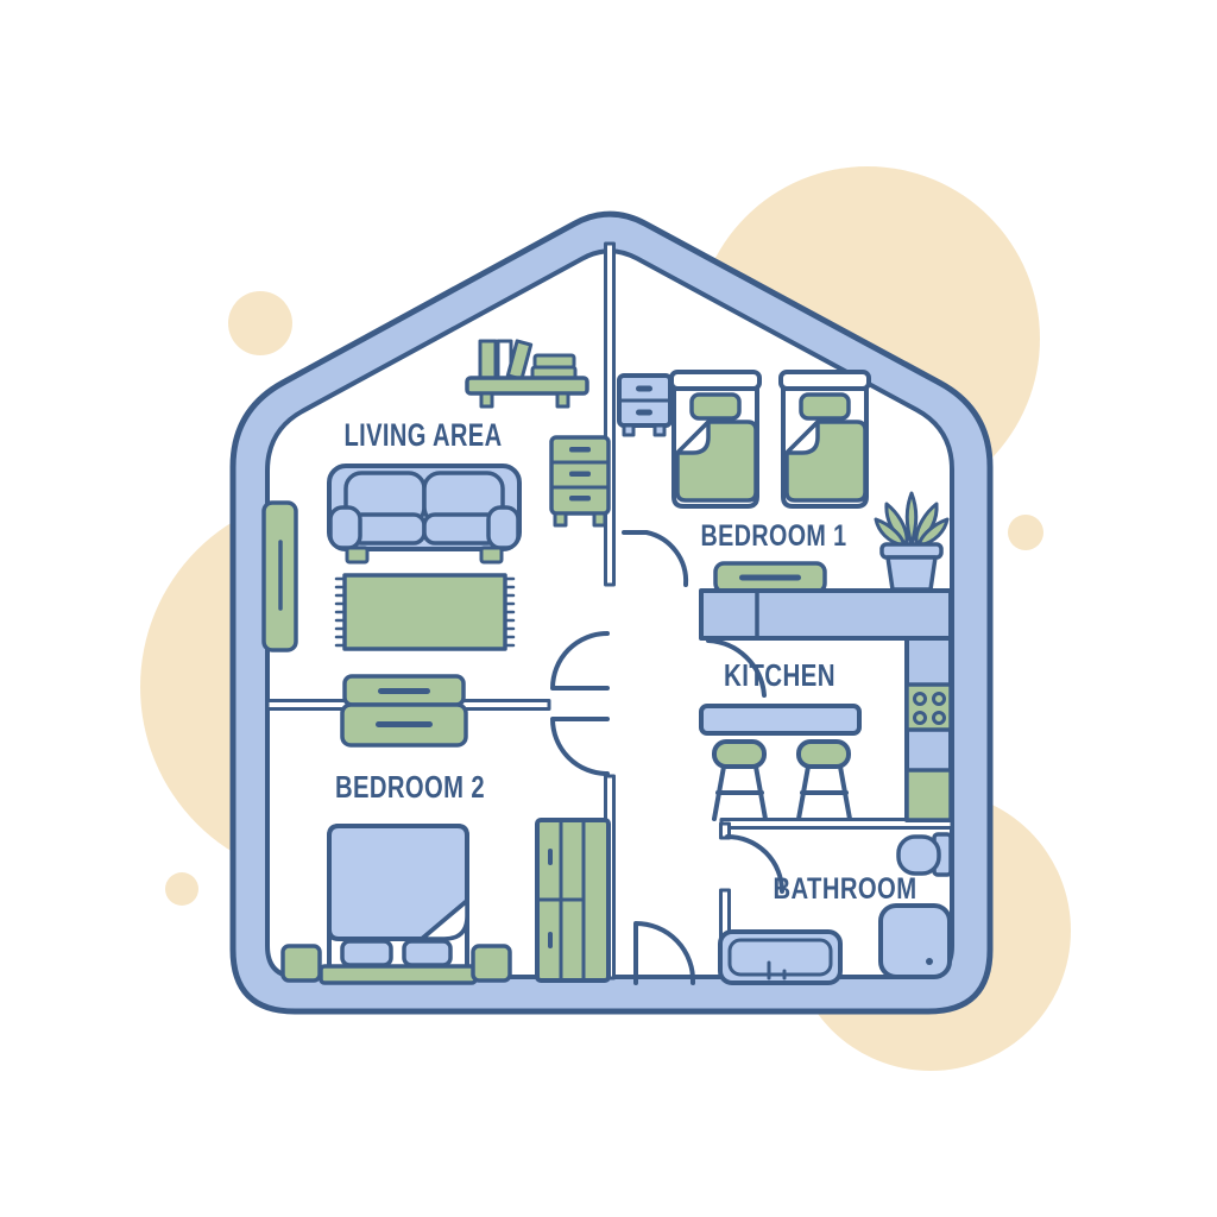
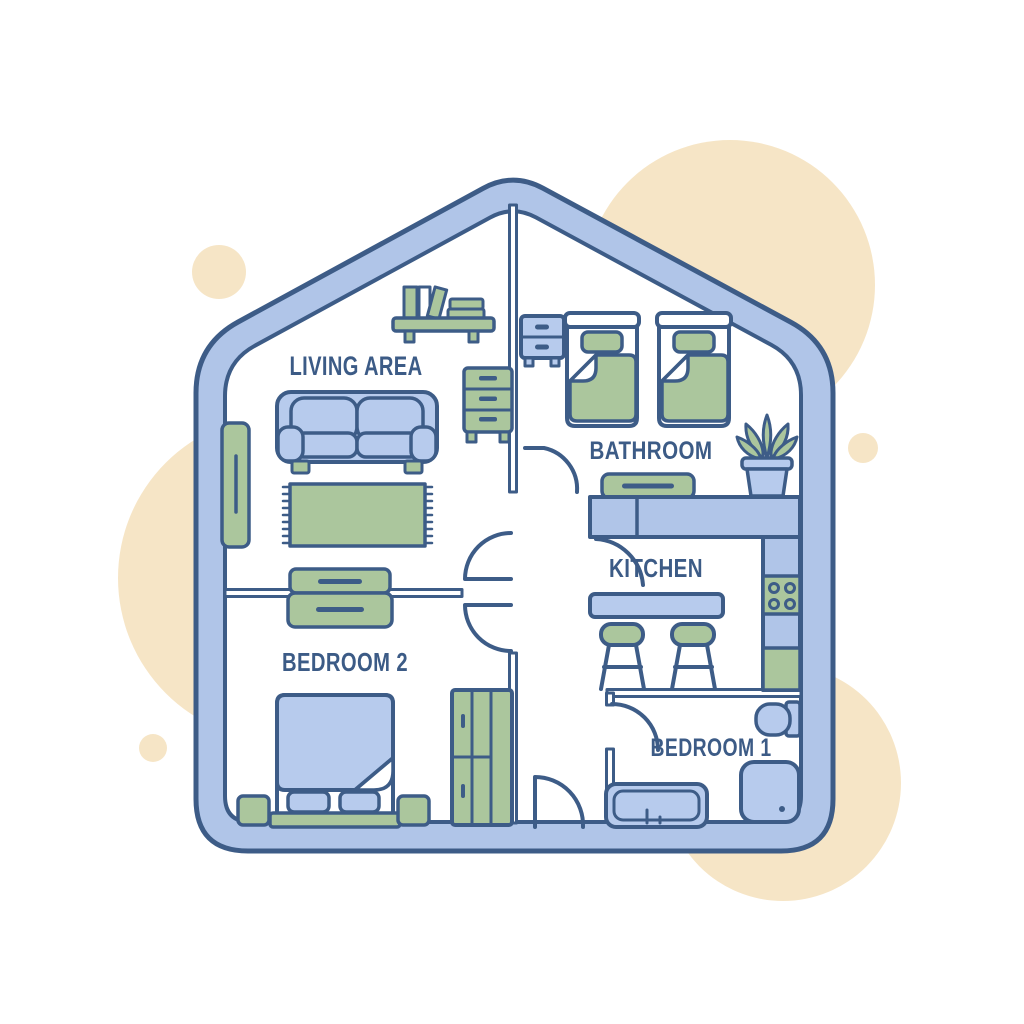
  LIVING AREA
- BEDROOM 1
+ BATHROOM
  KITCHEN
  BEDROOM 2
- BATHROOM
+ BEDROOM 1
